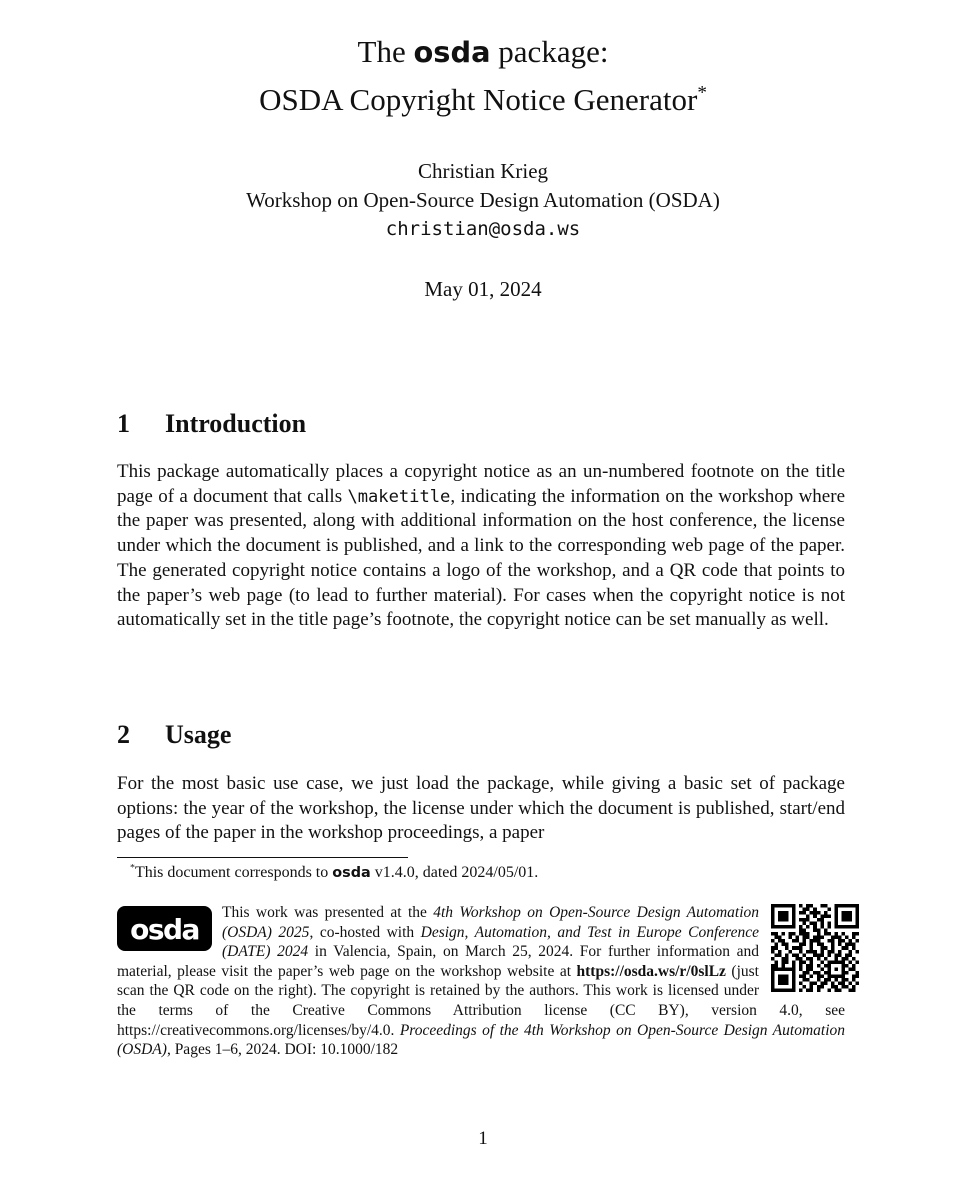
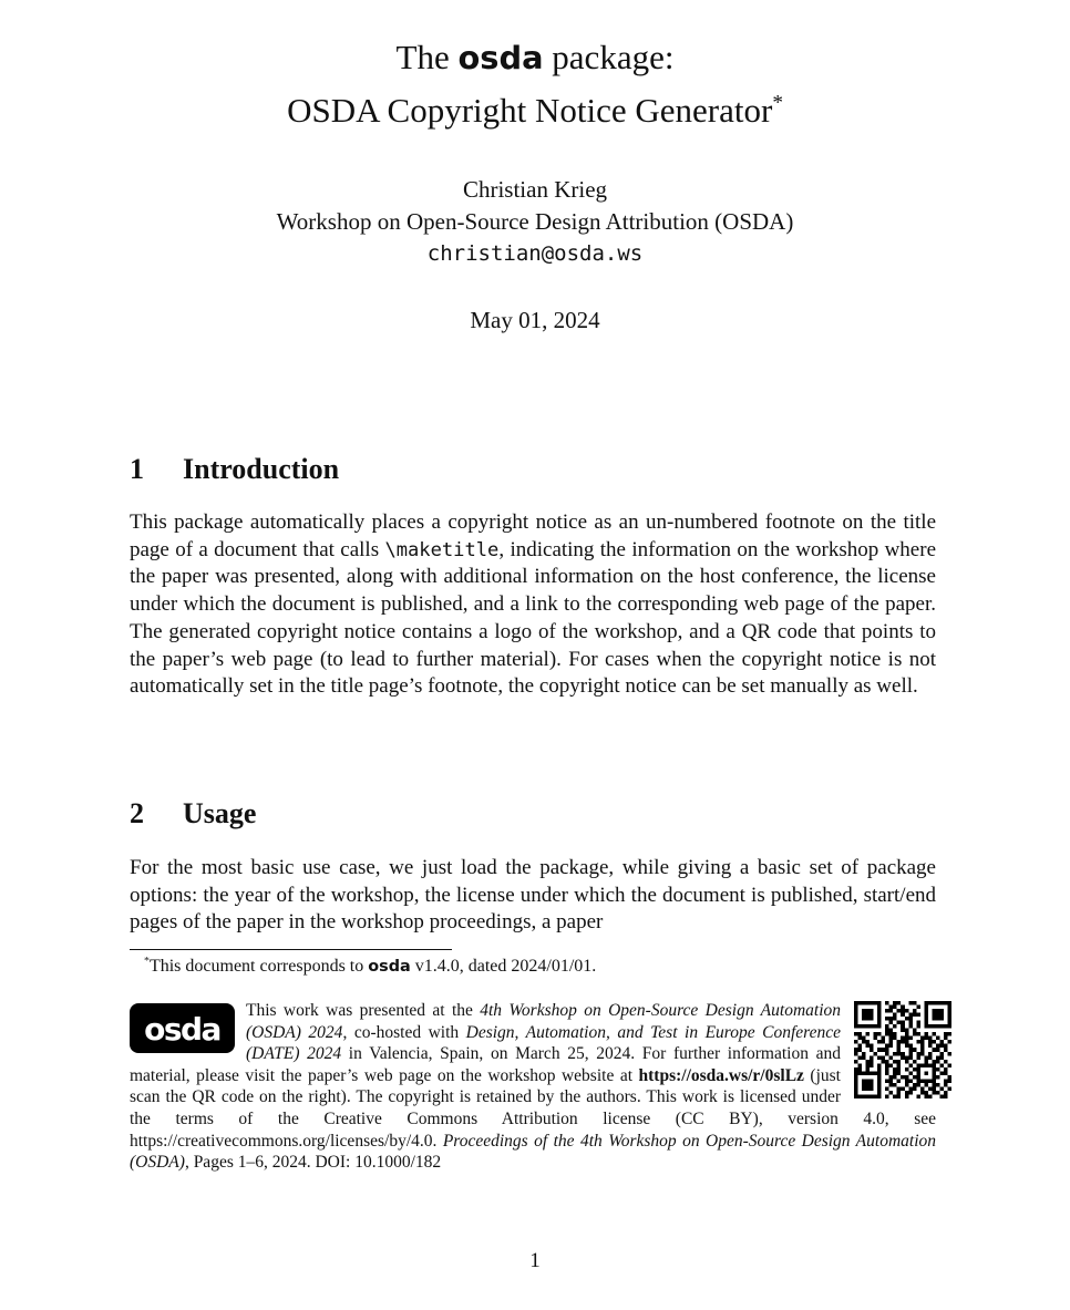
  The osda package:
  OSDA Copyright Notice Generator*
  Christian Krieg
- Workshop on Open-Source Design Automation (OSDA)
+ Workshop on Open-Source Design Attribution (OSDA)
  christian@osda.ws
  May 01, 2024
  1 Introduction
  This package automatically places a copyright notice as an un-numbered footnote on the title page of a document that calls \maketitle, indicating the information on the workshop where the paper was presented, along with additional information on the host conference, the license under which the document is published, and a link to the corresponding web page of the paper. The generated copyright notice contains a logo of the workshop, and a QR code that points to the paper’s web page (to lead to further material). For cases when the copyright notice is not automatically set in the title page’s footnote, the copyright notice can be set manually as well.
  2 Usage
  For the most basic use case, we just load the package, while giving a basic set of package options: the year of the workshop, the license under which the document is published, start/end pages of the paper in the workshop proceedings, a paper
- *This document corresponds to osda v1.4.0, dated 2024/05/01.
+ *This document corresponds to osda v1.4.0, dated 2024/01/01.
  osda
- This work was presented at the 4th Workshop on Open-Source Design Automation (OSDA) 2025, co-hosted with Design, Automation, and Test in Europe Conference (DATE) 2024 in Valencia, Spain, on March 25, 2024. For further information and material, please visit the paper’s web page on the workshop website at https://osda.ws/r/0slLz (just scan the QR code on the right). The copyright is retained by the authors. This work is licensed under the terms of the Creative Commons Attribution license (CC BY), version 4.0, see https://creativecommons.org/licenses/by/4.0. Proceedings of the 4th Workshop on Open-Source Design Automation (OSDA), Pages 1–6, 2024. DOI: 10.1000/182
+ This work was presented at the 4th Workshop on Open-Source Design Automation (OSDA) 2024, co-hosted with Design, Automation, and Test in Europe Conference (DATE) 2024 in Valencia, Spain, on March 25, 2024. For further information and material, please visit the paper’s web page on the workshop website at https://osda.ws/r/0slLz (just scan the QR code on the right). The copyright is retained by the authors. This work is licensed under the terms of the Creative Commons Attribution license (CC BY), version 4.0, see https://creativecommons.org/licenses/by/4.0. Proceedings of the 4th Workshop on Open-Source Design Automation (OSDA), Pages 1–6, 2024. DOI: 10.1000/182
  1
